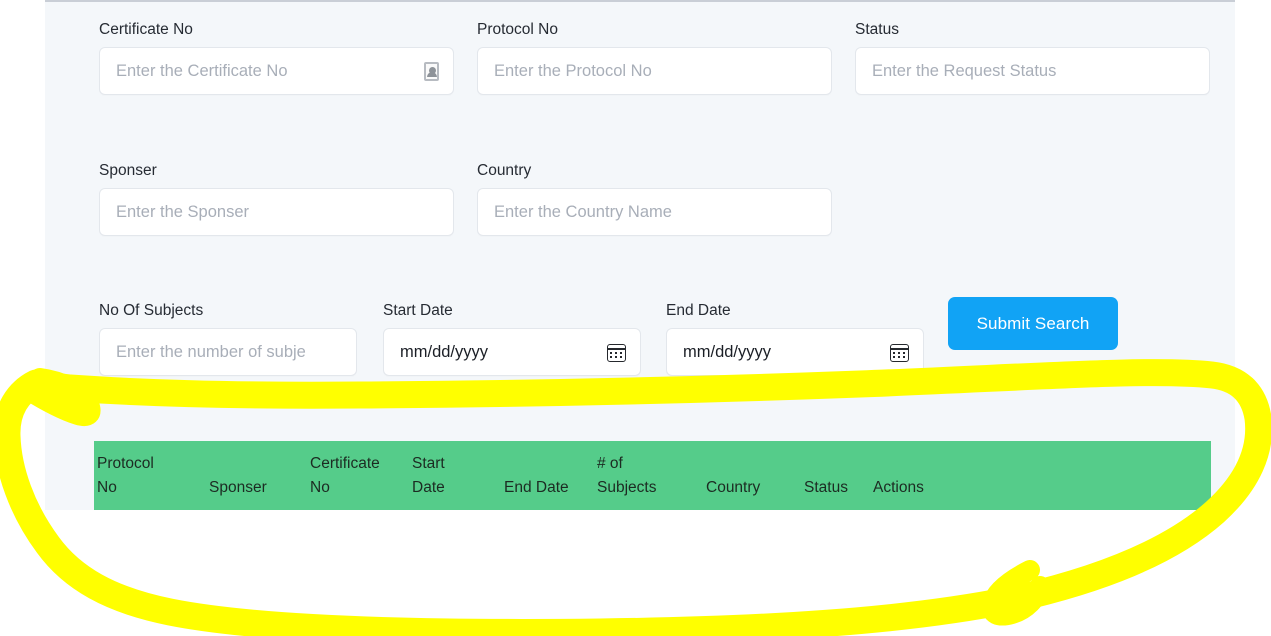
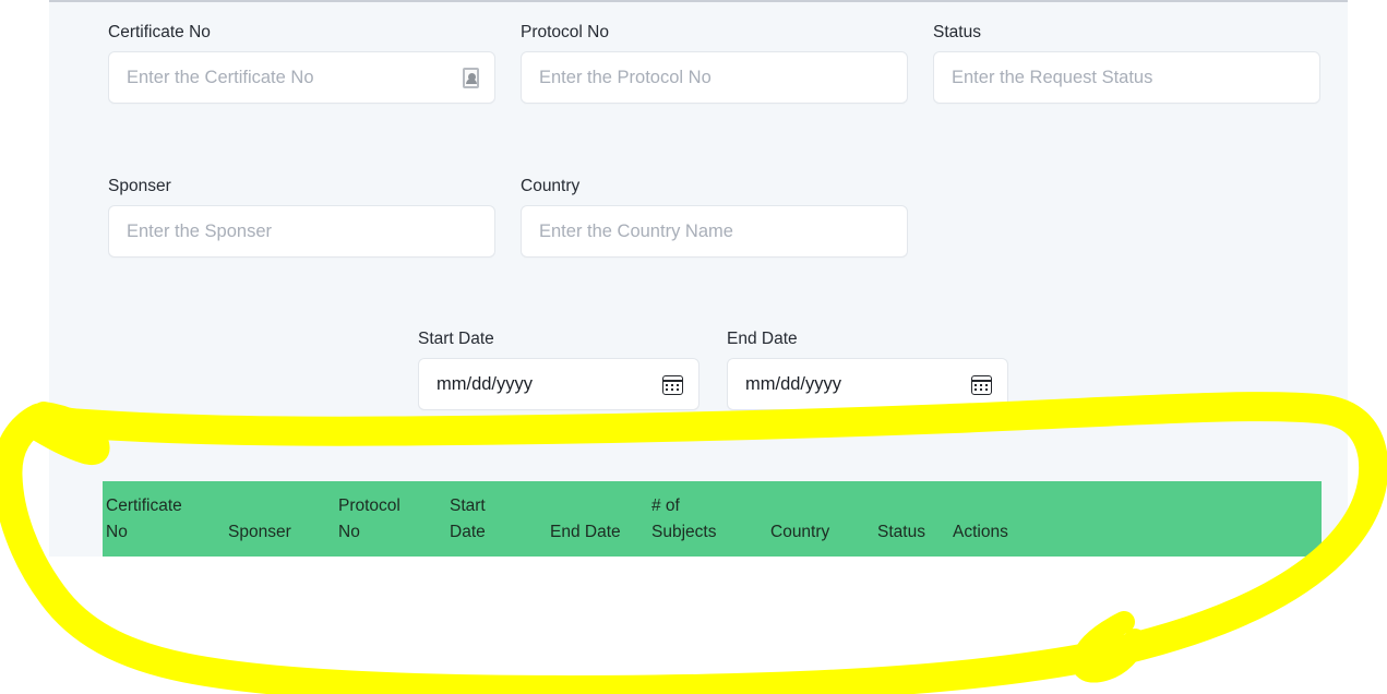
  Certificate No
  Enter the Certificate No
  Protocol No
  Enter the Protocol No
  Status
  Enter the Request Status
  Sponser
  Enter the Sponser
  Country
  Enter the Country Name
- No Of Subjects
- Enter the number of subje
  Start Date
  mm/dd/yyyy
  End Date
  mm/dd/yyyy
- Submit Search
- Protocol
+ Certificate
  No
  Sponser
- Certificate
+ Protocol
  No
  Start
  Date
  End Date
  # of
  Subjects
  Country
  Status
  Actions
